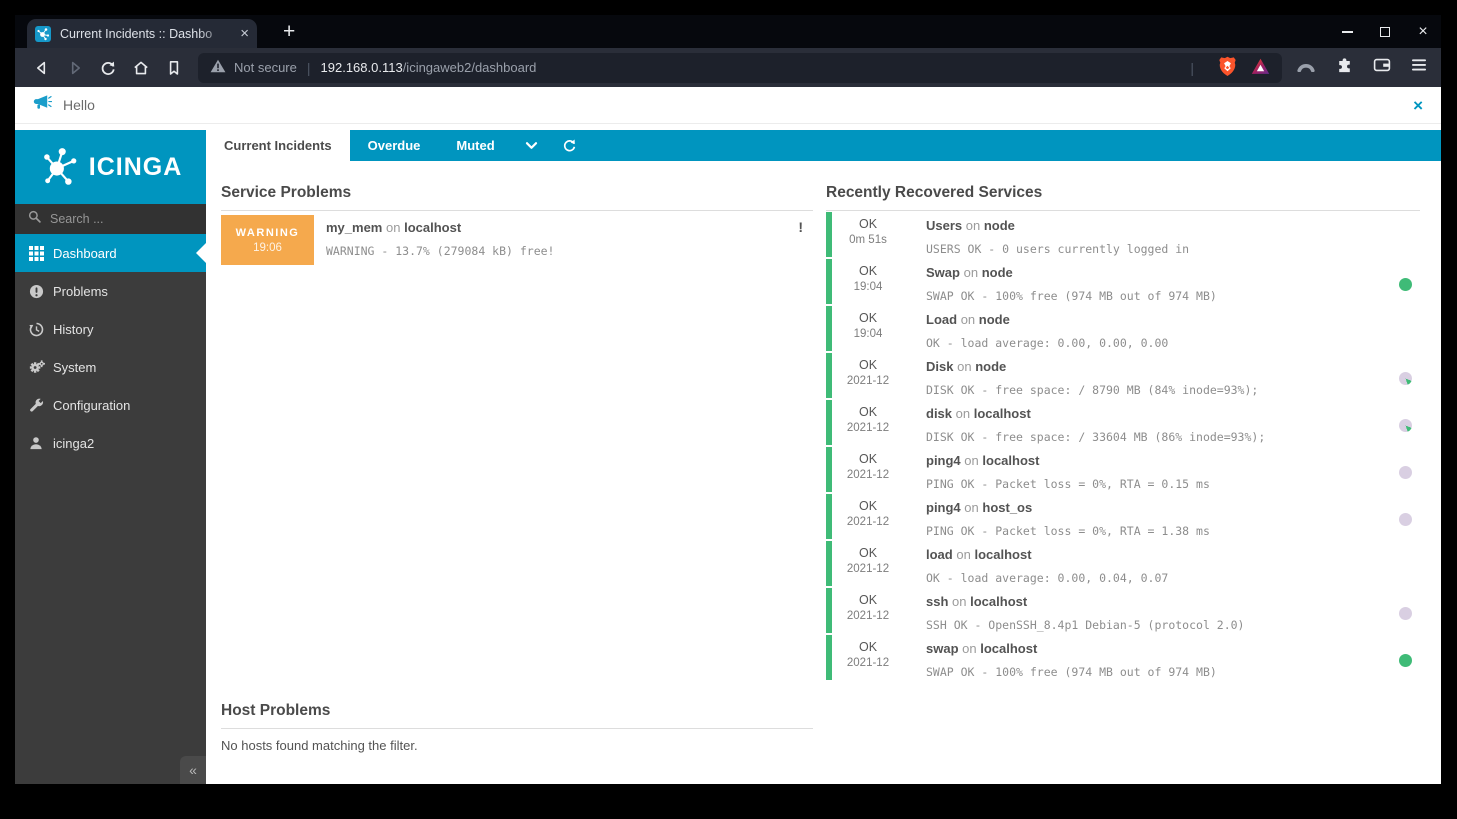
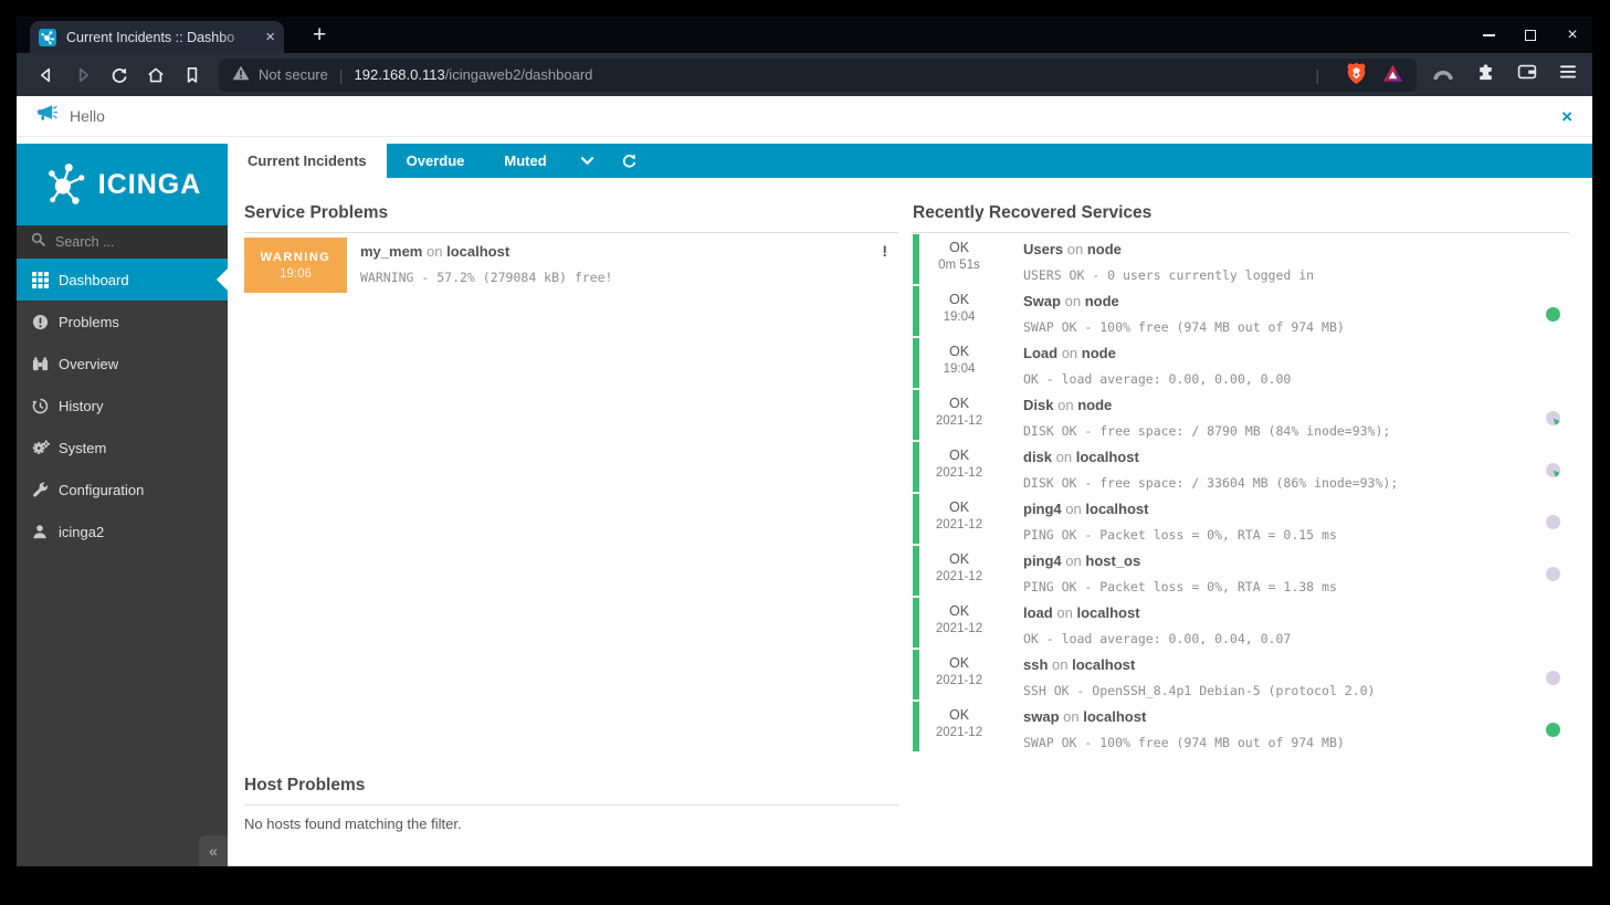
  Current Incidents :: Dashbo
  ×
  +
  ×
  Not secure
  |
  192.168.0.113
  /icingaweb2/dashboard
  |
  Hello
  ×
  ICINGA
  Search ...
  Dashboard
  Problems
+ Overview
  History
  System
  Configuration
  icinga2
  «
  Current Incidents
  Overdue
  Muted
  Service Problems
  WARNING
  19:06
  my_mem on localhost
- WARNING - 13.7% (279084 kB) free!
+ WARNING - 57.2% (279084 kB) free!
  !
  Host Problems
  No hosts found matching the filter.
  Recently Recovered Services
  OK
  0m 51s
  Users on node
  USERS OK - 0 users currently logged in
  OK
  19:04
  Swap on node
  SWAP OK - 100% free (974 MB out of 974 MB)
  OK
  19:04
  Load on node
  OK - load average: 0.00, 0.00, 0.00
  OK
  2021-12
  Disk on node
  DISK OK - free space: / 8790 MB (84% inode=93%);
  OK
  2021-12
  disk on localhost
  DISK OK - free space: / 33604 MB (86% inode=93%);
  OK
  2021-12
  ping4 on localhost
  PING OK - Packet loss = 0%, RTA = 0.15 ms
  OK
  2021-12
  ping4 on host_os
  PING OK - Packet loss = 0%, RTA = 1.38 ms
  OK
  2021-12
  load on localhost
  OK - load average: 0.00, 0.04, 0.07
  OK
  2021-12
  ssh on localhost
  SSH OK - OpenSSH_8.4p1 Debian-5 (protocol 2.0)
  OK
  2021-12
  swap on localhost
  SWAP OK - 100% free (974 MB out of 974 MB)
